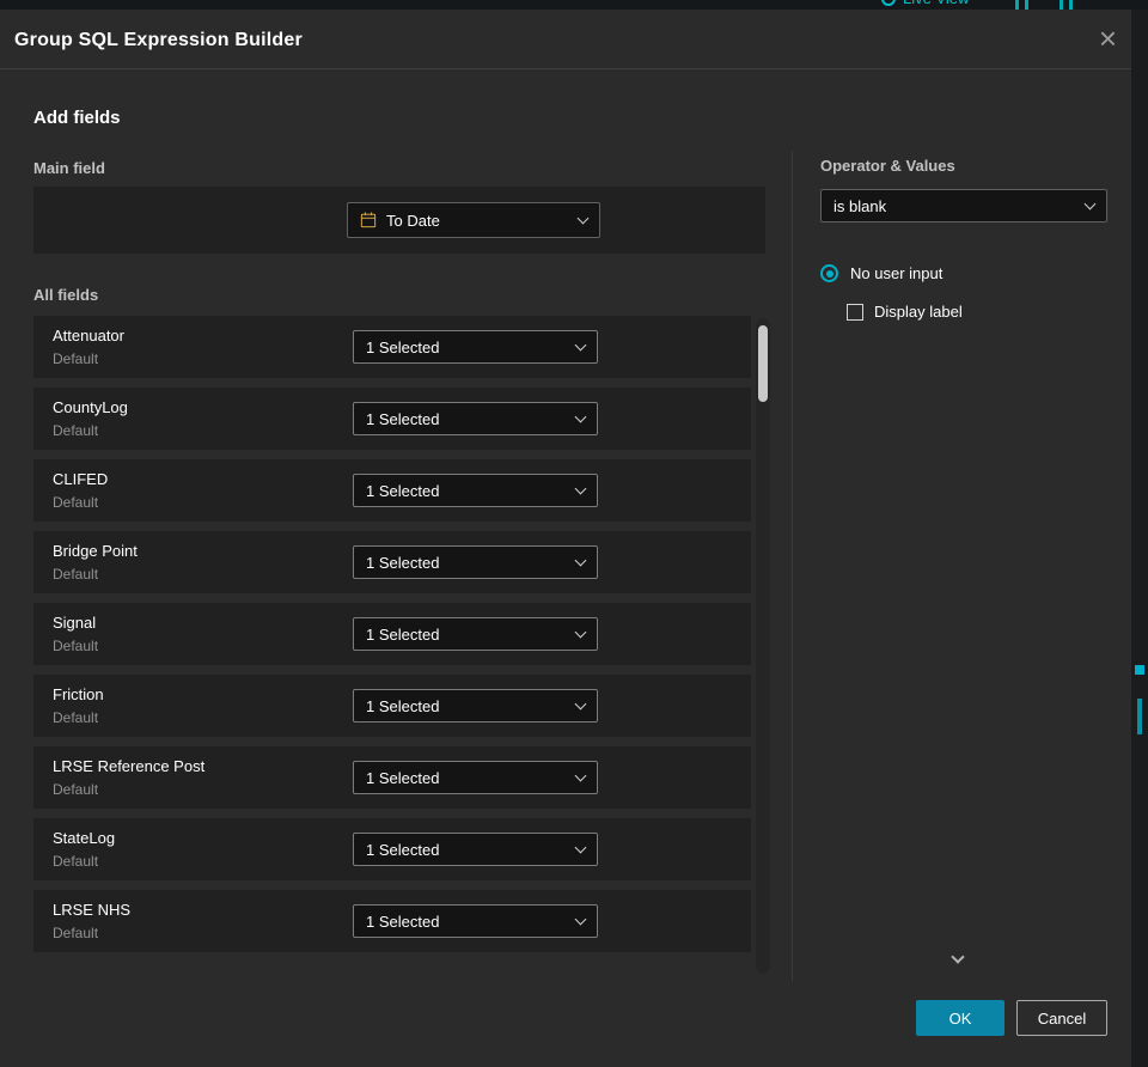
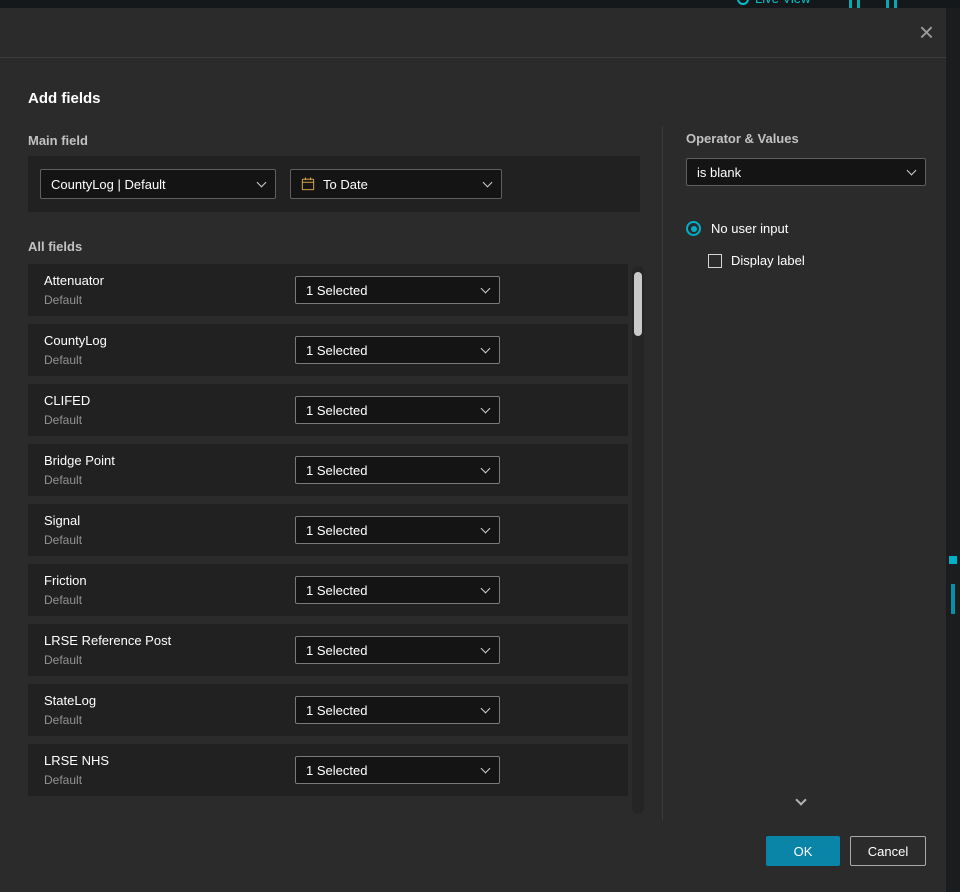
- Group SQL Expression Builder
  ×
  Add fields
  Main field
+ CountyLog | Default
  To Date
  All fields
  Attenuator
  Default
  1 Selected
  CountyLog
  Default
  1 Selected
  CLIFED
  Default
  1 Selected
  Bridge Point
  Default
  1 Selected
  Signal
  Default
  1 Selected
  Friction
  Default
  1 Selected
  LRSE Reference Post
  Default
  1 Selected
  StateLog
  Default
  1 Selected
  LRSE NHS
  Default
  1 Selected
  Operator & Values
  is blank
  No user input
  Display label
  OK
  Cancel
